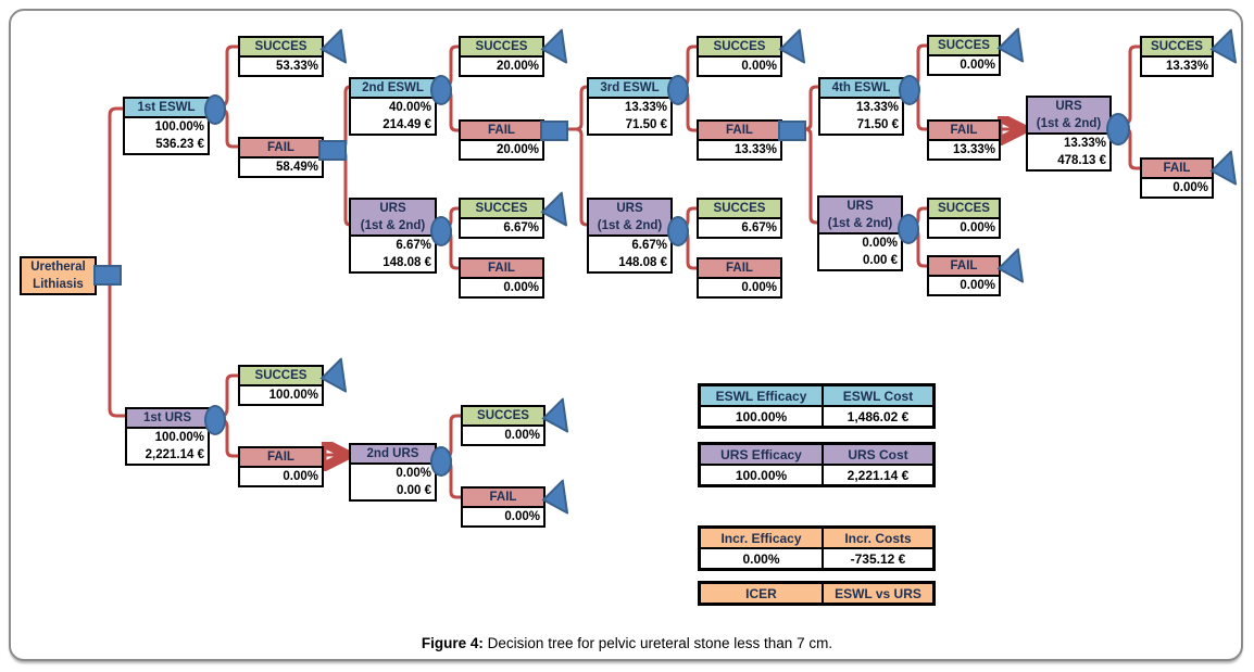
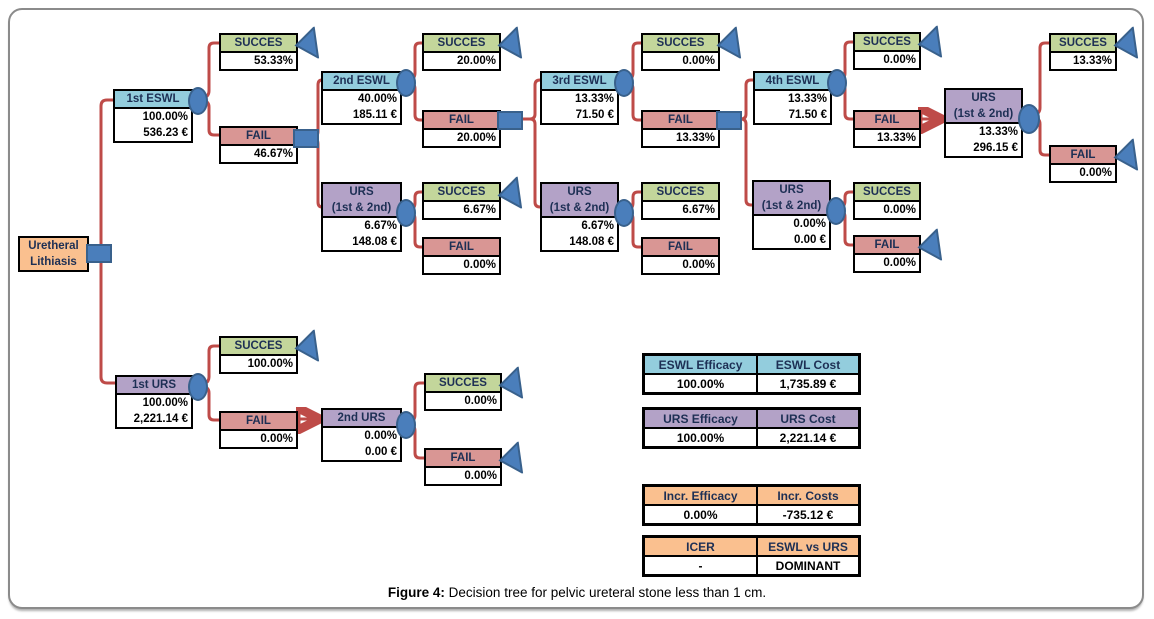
  Uretheral
  Lithiasis
  1st ESWL
  100.00%
  536.23 €
  SUCCES
  53.33%
  FAIL
- 58.49%
+ 46.67%
  2nd ESWL
  40.00%
- 214.49 €
+ 185.11 €
  SUCCES
  20.00%
  FAIL
  20.00%
  URS
  (1st & 2nd)
  6.67%
  148.08 €
  SUCCES
  6.67%
  FAIL
  0.00%
  3rd ESWL
  13.33%
  71.50 €
  SUCCES
  0.00%
  FAIL
  13.33%
  URS
  (1st & 2nd)
  6.67%
  148.08 €
  SUCCES
  6.67%
  FAIL
  0.00%
  4th ESWL
  13.33%
  71.50 €
  SUCCES
  0.00%
  FAIL
  13.33%
  URS
  (1st & 2nd)
  0.00%
  0.00 €
  SUCCES
  0.00%
  FAIL
  0.00%
  URS
  (1st & 2nd)
  13.33%
- 478.13 €
+ 296.15 €
  SUCCES
  13.33%
  FAIL
  0.00%
  1st URS
  100.00%
  2,221.14 €
  SUCCES
  100.00%
  FAIL
  0.00%
  2nd URS
  0.00%
  0.00 €
  SUCCES
  0.00%
  FAIL
  0.00%
  ESWL Efficacy	ESWL Cost
- 100.00%	1,486.02 €
+ 100.00%	1,735.89 €
  URS Efficacy	URS Cost
  100.00%	2,221.14 €
  Incr. Efficacy	Incr. Costs
  0.00%	-735.12 €
  ICER	ESWL vs URS
+ -	DOMINANT
- Figure 4: Decision tree for pelvic ureteral stone less than 7 cm.
+ Figure 4: Decision tree for pelvic ureteral stone less than 1 cm.
